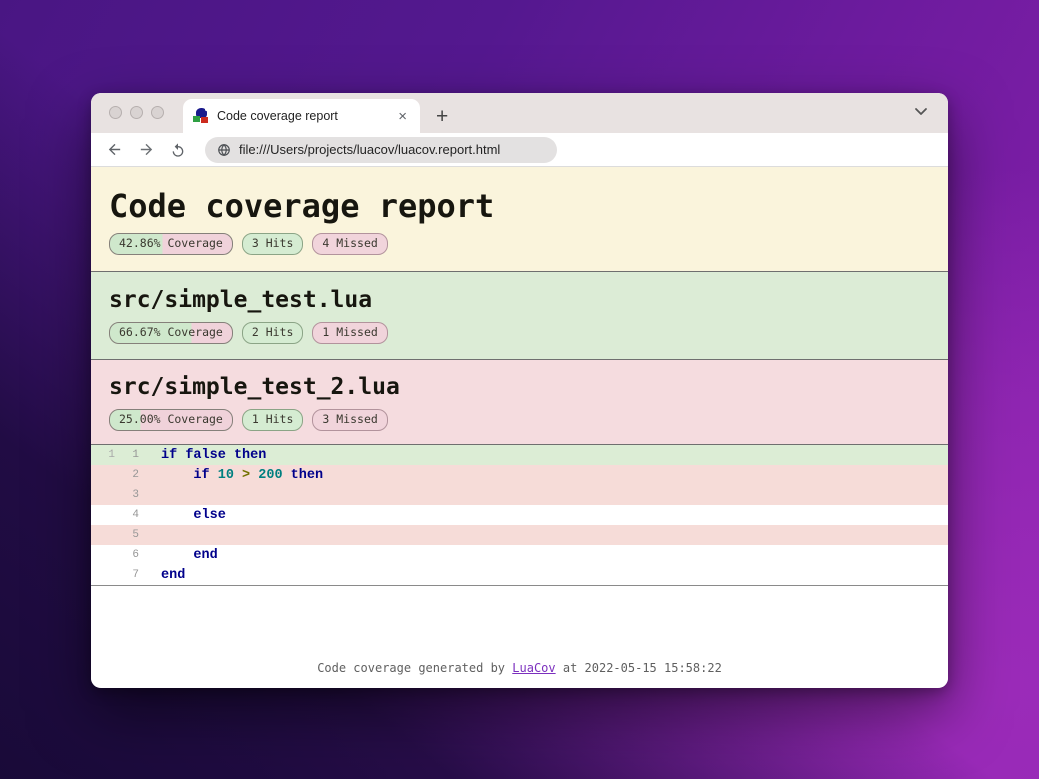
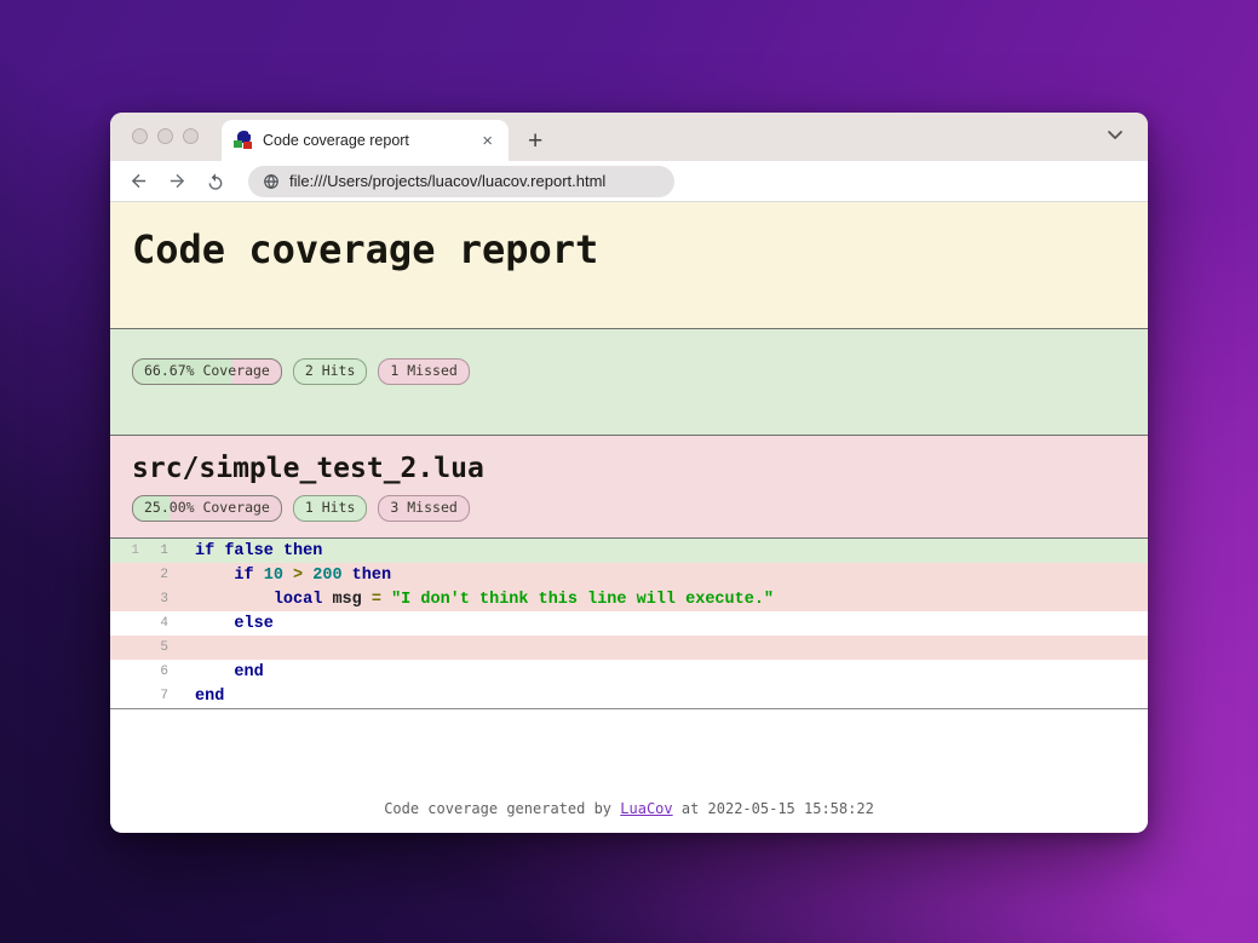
  Code coverage report
  ×
  +
  file:///Users/projects/luacov/luacov.report.html
  Code coverage report
- 42.86% Coverage
- 3 Hits
- 4 Missed
- src/simple_test.lua
  66.67% Coverage
  2 Hits
  1 Missed
  src/simple_test_2.lua
  25.00% Coverage
  1 Hits
  3 Missed
  1
  1
  if false then
  2
  if 10 > 200 then
  3
+ local msg = "I don't think this line will execute."
  4
  else
  5
  6
  end
  7
  end
  Code coverage generated by LuaCov at 2022-05-15 15:58:22
